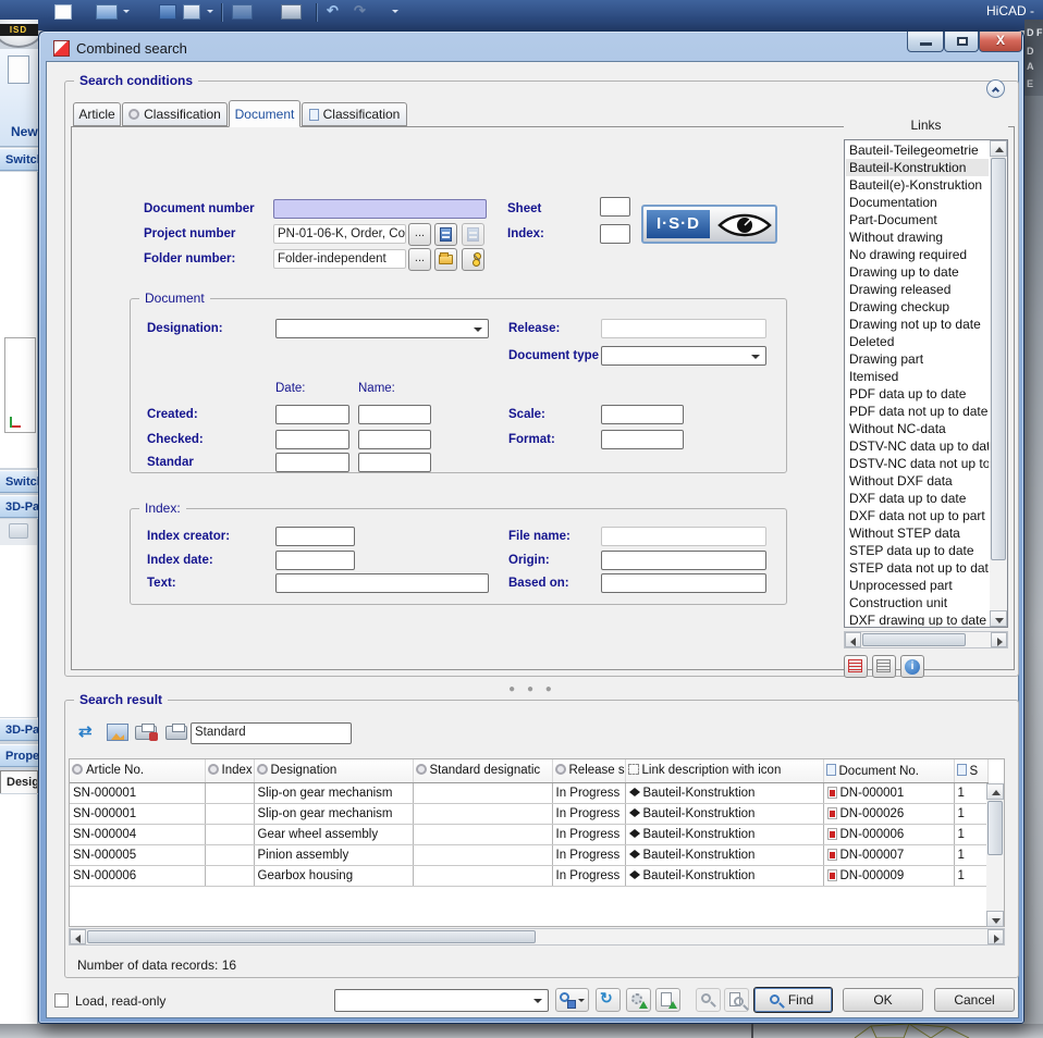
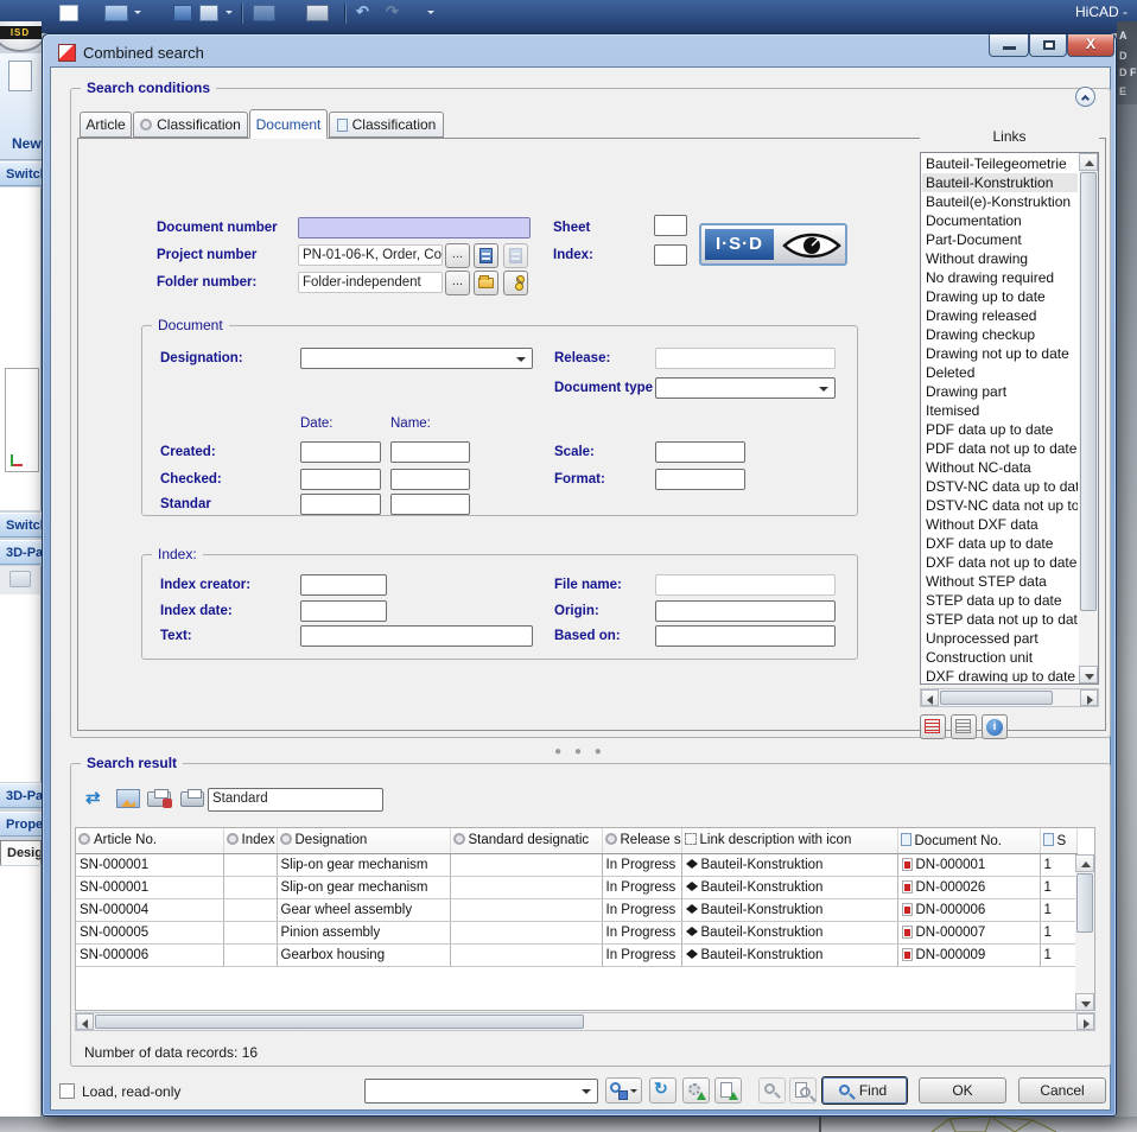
  ↶
  ↷
  HiCAD -
  ISD
  New
  Switc
  Switc
  3D-Pa
  3D-Pa
  Prope
  Desig
- D F
+ A
  D
- A
+ D F
  E
  Combined search
  X
  Search conditions
  Article
  Classification
  Document
  Classification
  Document number
  Sheet
  Project number
  PN-01-06-K, Order, Co
  ...
  Index:
  Folder number:
  Folder-independent
  ...
  I·S·D
  Document
  Designation:
  Release:
  Document type
  Date:
  Name:
  Created:
  Checked:
  Standar
  Scale:
  Format:
  Index:
  Index creator:
  Index date:
  Text:
  File name:
  Origin:
  Based on:
  Links
  Bauteil-Teilegeometrie
  Bauteil-Konstruktion
  Bauteil(e)-Konstruktion
  Documentation
  Part-Document
  Without drawing
  No drawing required
  Drawing up to date
  Drawing released
  Drawing checkup
  Drawing not up to date
  Deleted
  Drawing part
  Itemised
  PDF data up to date
  PDF data not up to date
  Without NC-data
  DSTV-NC data up to dat
  DSTV-NC data not up to
  Without DXF data
  DXF data up to date
- DXF data not up to part
+ DXF data not up to date
  Without STEP data
  STEP data up to date
  STEP data not up to dat
  Unprocessed part
  Construction unit
  DXF drawing up to date
  i
  ● ● ●
  Search result
  ⇄
  Standard
  Article No.	Index	Designation	Standard designatic	Release s	Link description with icon	Document No.	S
  SN-000001		Slip-on gear mechanism		In Progress	Bauteil-Konstruktion	DN-000001	1
  SN-000001		Slip-on gear mechanism		In Progress	Bauteil-Konstruktion	DN-000026	1
  SN-000004		Gear wheel assembly		In Progress	Bauteil-Konstruktion	DN-000006	1
  SN-000005		Pinion assembly		In Progress	Bauteil-Konstruktion	DN-000007	1
  SN-000006		Gearbox housing		In Progress	Bauteil-Konstruktion	DN-000009	1
  Number of data records: 16
  Load, read-only
  ↻
  Find
  OK
  Cancel
